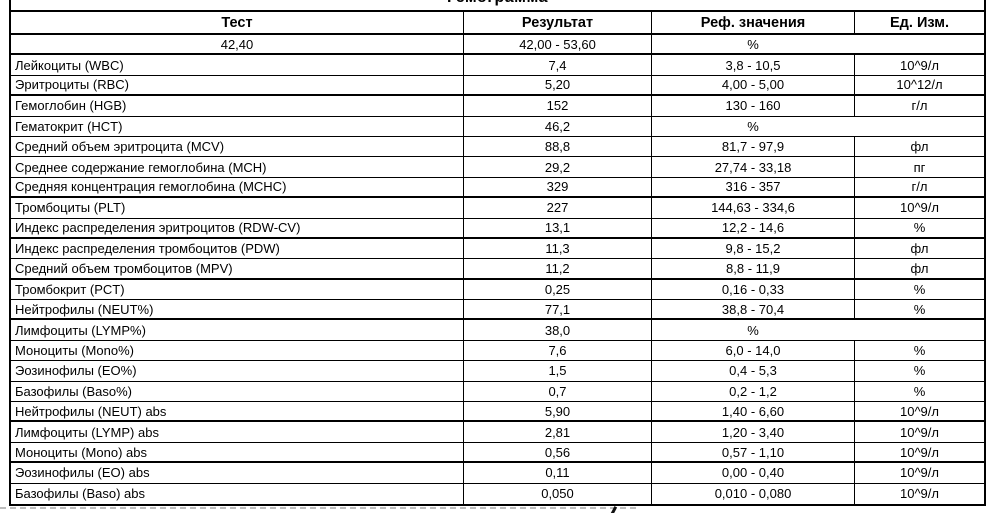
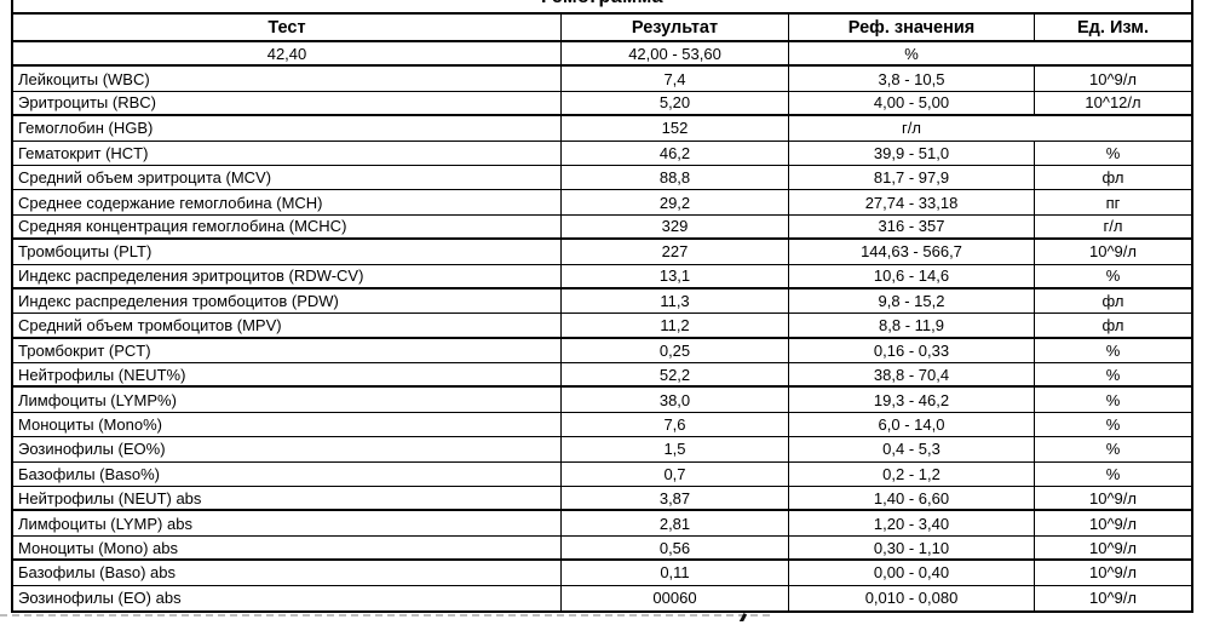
  Тест
  Результат
  Реф. значения
  Ед. Изм.
  42,40
  42,00 - 53,60
  %
  Лейкоциты (WBC)
  7,4
  3,8 - 10,5
  10^9/л
  Эритроциты (RBC)
  5,20
  4,00 - 5,00
  10^12/л
  Гемоглобин (HGB)
  152
- 130 - 160
  г/л
  Гематокрит (HCT)
  46,2
+ 39,9 - 51,0
  %
  Средний объем эритроцита (MCV)
  88,8
  81,7 - 97,9
  фл
  Среднее содержание гемоглобина (MCH)
  29,2
  27,74 - 33,18
  пг
  Средняя концентрация гемоглобина (MCHC)
  329
  316 - 357
  г/л
  Тромбоциты (PLT)
  227
- 144,63 - 334,6
+ 144,63 - 566,7
  10^9/л
  Индекс распределения эритроцитов (RDW-CV)
  13,1
- 12,2 - 14,6
+ 10,6 - 14,6
  %
  Индекс распределения тромбоцитов (PDW)
  11,3
  9,8 - 15,2
  фл
  Средний объем тромбоцитов (MPV)
  11,2
  8,8 - 11,9
  фл
  Тромбокрит (PCT)
  0,25
  0,16 - 0,33
  %
  Нейтрофилы (NEUT%)
- 77,1
+ 52,2
  38,8 - 70,4
  %
  Лимфоциты (LYMP%)
  38,0
+ 19,3 - 46,2
  %
  Моноциты (Mono%)
  7,6
  6,0 - 14,0
  %
  Эозинофилы (EO%)
  1,5
  0,4 - 5,3
  %
  Базофилы (Baso%)
  0,7
  0,2 - 1,2
  %
  Нейтрофилы (NEUT) abs
- 5,90
+ 3,87
  1,40 - 6,60
  10^9/л
  Лимфоциты (LYMP) abs
  2,81
  1,20 - 3,40
  10^9/л
  Моноциты (Mono) abs
  0,56
- 0,57 - 1,10
+ 0,30 - 1,10
  10^9/л
- Эозинофилы (EO) abs
+ Базофилы (Baso) abs
  0,11
  0,00 - 0,40
  10^9/л
- Базофилы (Baso) abs
+ Эозинофилы (EO) abs
- 0,050
+ 00060
  0,010 - 0,080
  10^9/л
